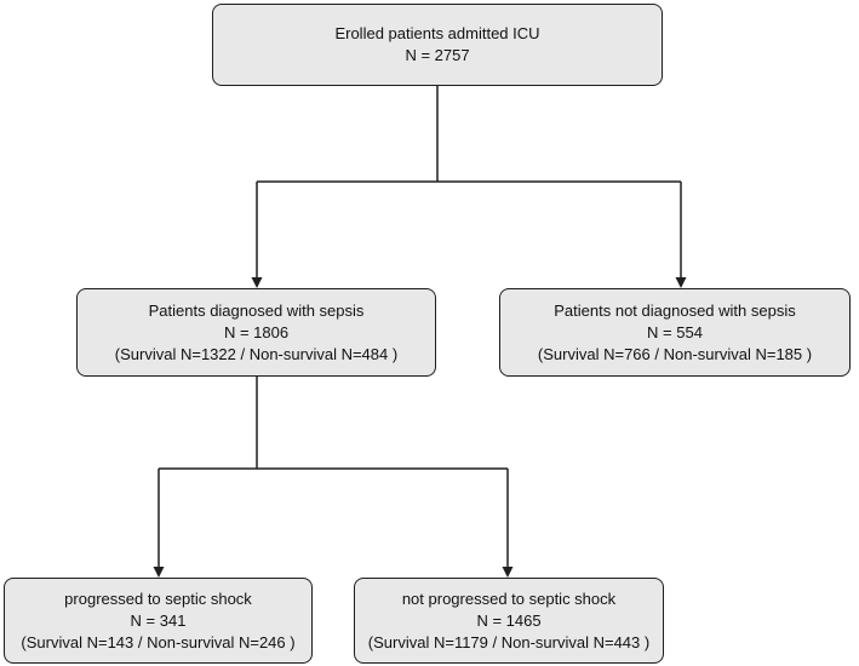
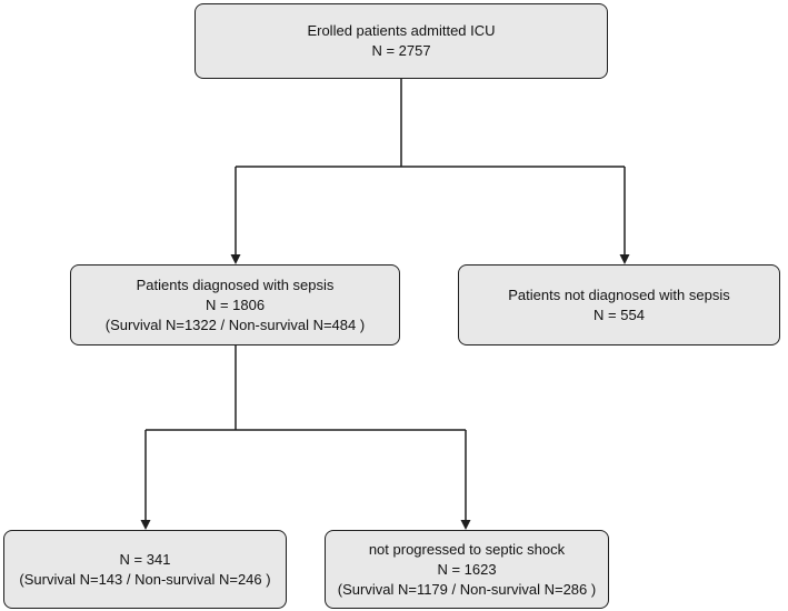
  Erolled patients admitted ICU
  N = 2757
  Patients diagnosed with sepsis
  N = 1806
  (Survival N=1322 / Non-survival N=484 )
  Patients not diagnosed with sepsis
  N = 554
- (Survival N=766 / Non-survival N=185 )
- progressed to septic shock
  N = 341
  (Survival N=143 / Non-survival N=246 )
  not progressed to septic shock
- N = 1465
+ N = 1623
- (Survival N=1179 / Non-survival N=443 )
+ (Survival N=1179 / Non-survival N=286 )
